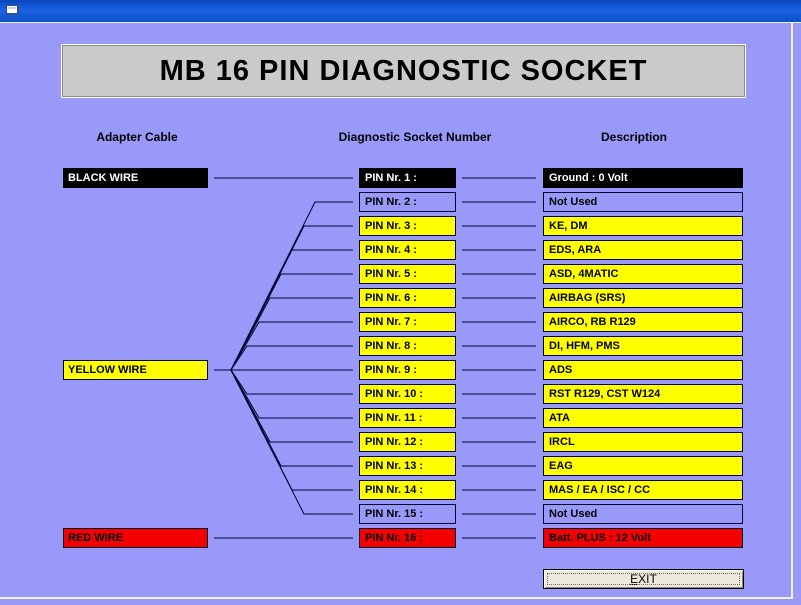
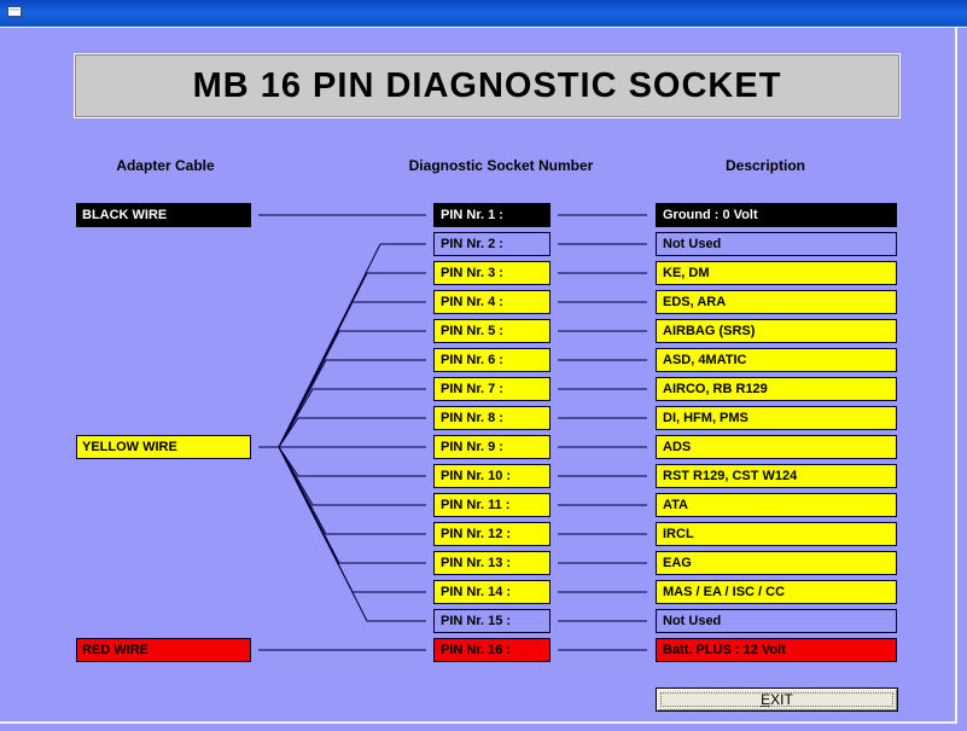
  MB 16 PIN DIAGNOSTIC SOCKET
  Adapter Cable
  Diagnostic Socket Number
  Description
  PIN Nr. 1 :
  Ground : 0 Volt
  PIN Nr. 2 :
  Not Used
  PIN Nr. 3 :
  KE, DM
  PIN Nr. 4 :
  EDS, ARA
  PIN Nr. 5 :
- ASD, 4MATIC
+ AIRBAG (SRS)
  PIN Nr. 6 :
- AIRBAG (SRS)
+ ASD, 4MATIC
  PIN Nr. 7 :
  AIRCO, RB R129
  PIN Nr. 8 :
  DI, HFM, PMS
  PIN Nr. 9 :
  ADS
  PIN Nr. 10 :
  RST R129, CST W124
  PIN Nr. 11 :
  ATA
  PIN Nr. 12 :
  IRCL
  PIN Nr. 13 :
  EAG
  PIN Nr. 14 :
  MAS / EA / ISC / CC
  PIN Nr. 15 :
  Not Used
  PIN Nr. 16 :
  Batt. PLUS : 12 Volt
  BLACK WIRE
  YELLOW WIRE
  RED WIRE
  EXIT
